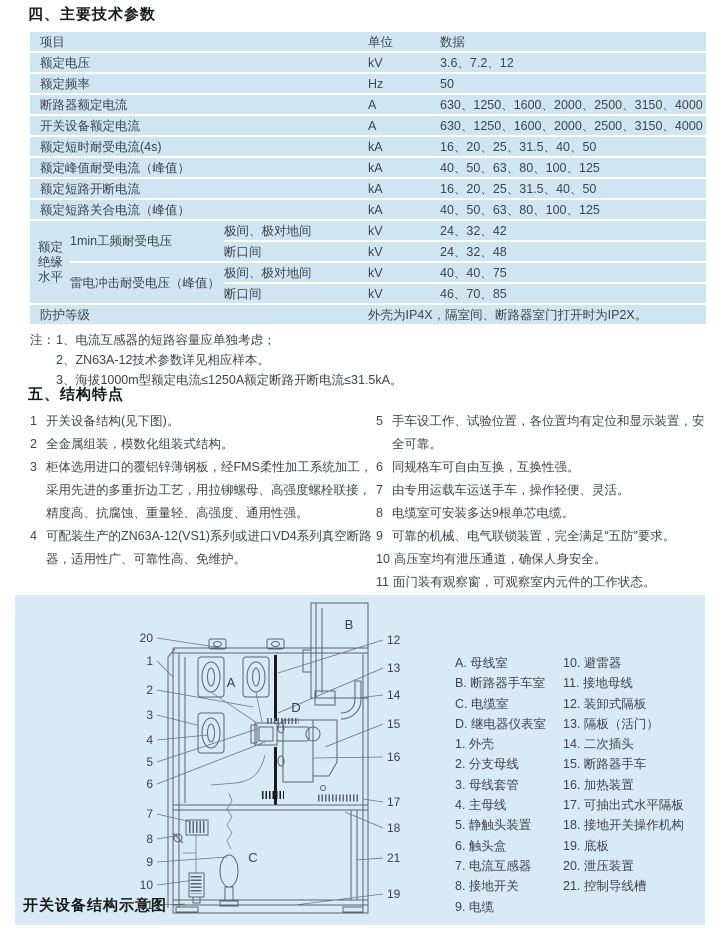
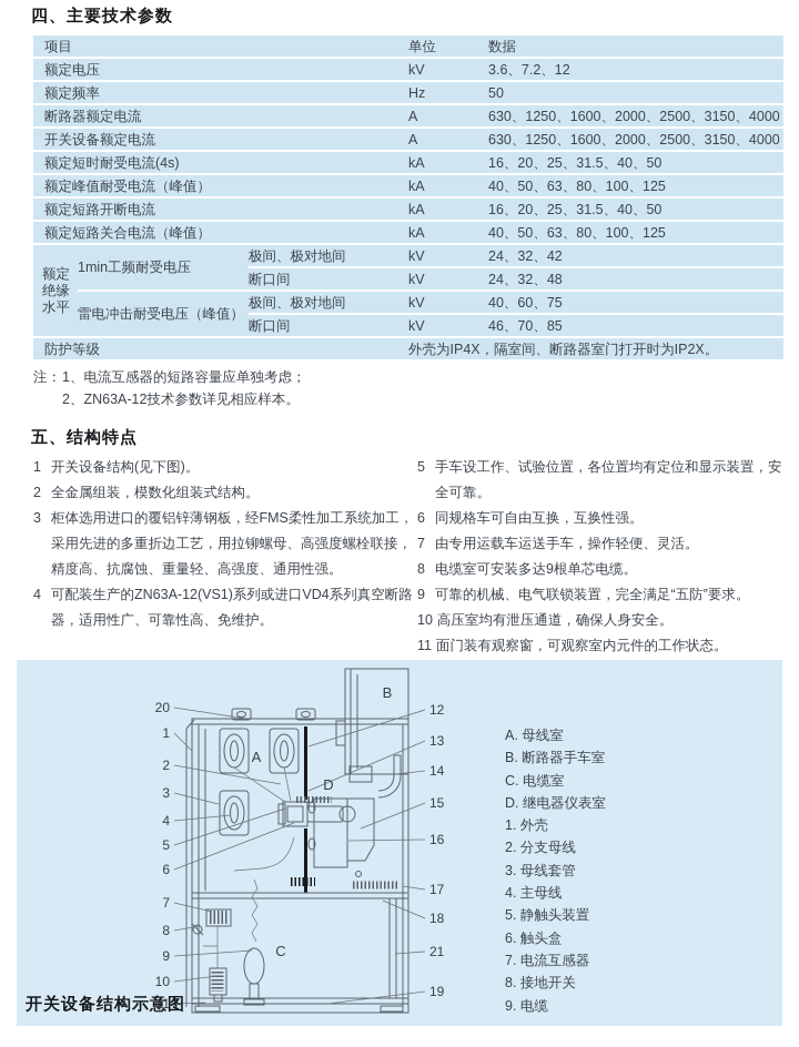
  四、主要技术参数
  项目	单位	数据
  额定电压	kV	3.6、7.2、12
  额定频率	Hz	50
  断路器额定电流	A	630、1250、1600、2000、2500、3150、4000
  开关设备额定电流	A	630、1250、1600、2000、2500、3150、4000
  额定短时耐受电流(4s)	kA	16、20、25、31.5、40、50
  额定峰值耐受电流（峰值）	kA	40、50、63、80、100、125
  额定短路开断电流	kA	16、20、25、31.5、40、50
  额定短路关合电流（峰值）	kA	40、50、63、80、100、125
  额定 绝缘水平	1min工频耐受电压	极间、极对地间	kV	24、32、42
  断口间	kV	24、32、48
- 雷电冲击耐受电压（峰值）	极间、极对地间	kV	40、40、75
+ 雷电冲击耐受电压（峰值）	极间、极对地间	kV	40、60、75
  断口间	kV	46、70、85
  防护等级	外壳为IP4X，隔室间、断路器室门打开时为IP2X。
  注：
  1、电流互感器的短路容量应单独考虑；
  2、ZN63A-12技术参数详见相应样本。
- 3、海拔1000m型额定电流≤1250A额定断路开断电流≤31.5kA。
  五、结构特点
  1
  开关设备结构(见下图)。
  2
  全金属组装，模数化组装式结构。
  3
  柜体选用进口的覆铝锌薄钢板，经FMS柔性加工系统加工，采用先进的多重折边工艺，用拉铆螺母、高强度螺栓联接，精度高、抗腐蚀、重量轻、高强度、通用性强。
  4
  可配装生产的ZN63A-12(VS1)系列或进口VD4系列真空断路器，适用性广、可靠性高、免维护。
  5
  手车设工作、试验位置，各位置均有定位和显示装置，安全可靠。
  6
  同规格车可自由互换，互换性强。
  7
  由专用运载车运送手车，操作轻便、灵活。
  8
  电缆室可安装多达9根单芯电缆。
  9
  可靠的机械、电气联锁装置，完全满足“五防”要求。
  10
  高压室均有泄压通道，确保人身安全。
  11
  面门装有观察窗，可观察室内元件的工作状态。
  20
  1
  2
  3
  4
  5
  6
  7
  8
  9
  10
  11
  12
  13
  14
  15
  16
  17
  18
  21
  19
  A
  D
  C
  B
  A. 母线室
  B. 断路器手车室
  C. 电缆室
  D. 继电器仪表室
  1. 外壳
  2. 分支母线
  3. 母线套管
  4. 主母线
  5. 静触头装置
  6. 触头盒
  7. 电流互感器
  8. 接地开关
  9. 电缆
- 10. 避雷器
- 11. 接地母线
- 12. 装卸式隔板
- 13. 隔板（活门）
- 14. 二次插头
- 15. 断路器手车
- 16. 加热装置
- 17. 可抽出式水平隔板
- 18. 接地开关操作机构
- 19. 底板
- 20. 泄压装置
- 21. 控制导线槽
  开关设备结构示意图
